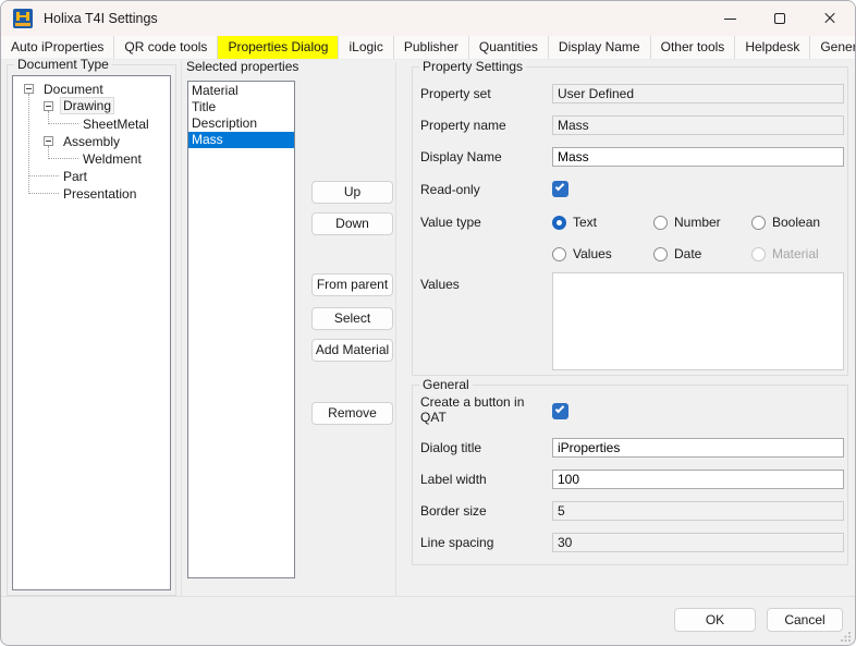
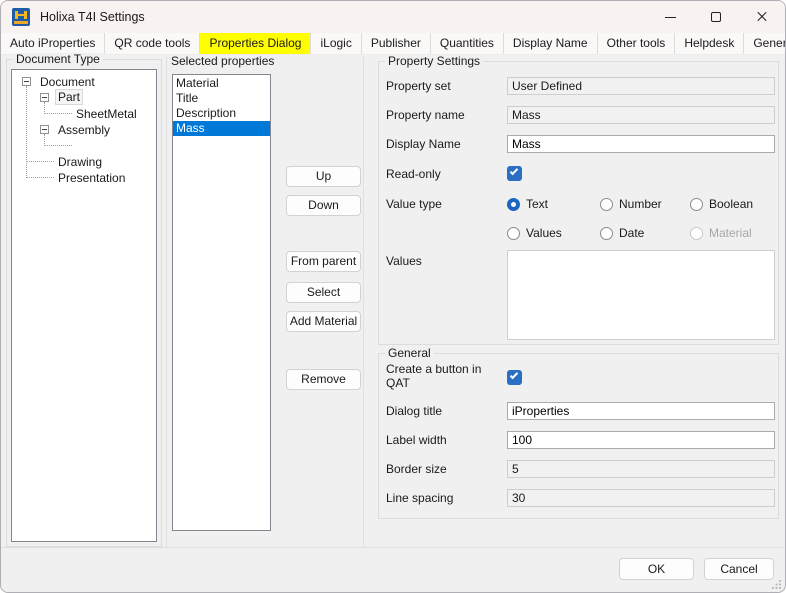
  Holixa T4I Settings
  Auto iProperties
  QR code tools
  Properties Dialog
  iLogic
  Publisher
  Quantities
  Display Name
  Other tools
  Helpdesk
  Gener
  Document Type
  Document
- Drawing
+ Part
  SheetMetal
  Assembly
- Weldment
- Part
+ Drawing
  Presentation
  Selected properties
  Material
  Title
  Description
  Mass
  Up
  Down
  From parent
  Select
  Add Material
  Remove
  Property Settings
  Property set
  User Defined
  Property name
  Mass
  Display Name
  Mass
  Read-only
  Value type
  Text
  Number
  Boolean
  Values
  Date
  Material
  Values
  General
  Create a button in QAT
  Dialog title
  iProperties
  Label width
  100
  Border size
  5
  Line spacing
  30
  OK
  Cancel
